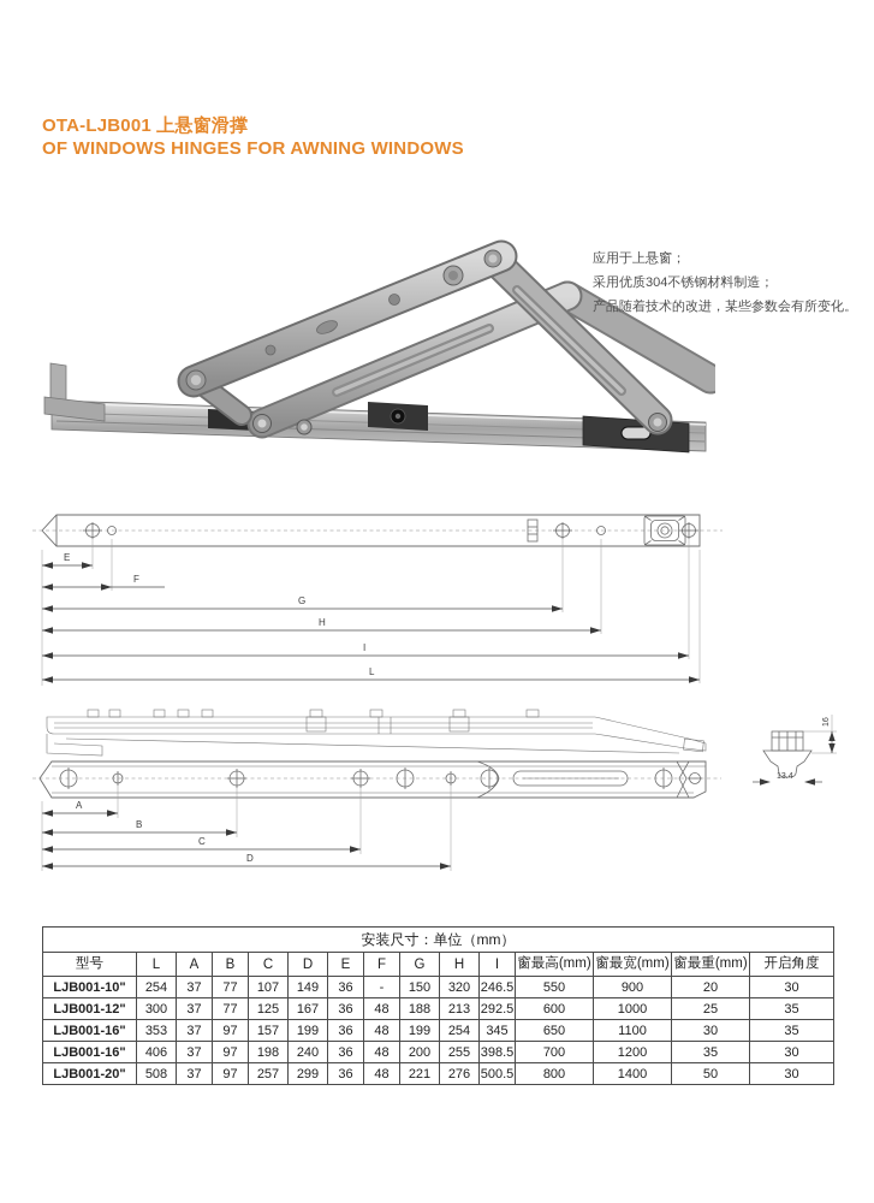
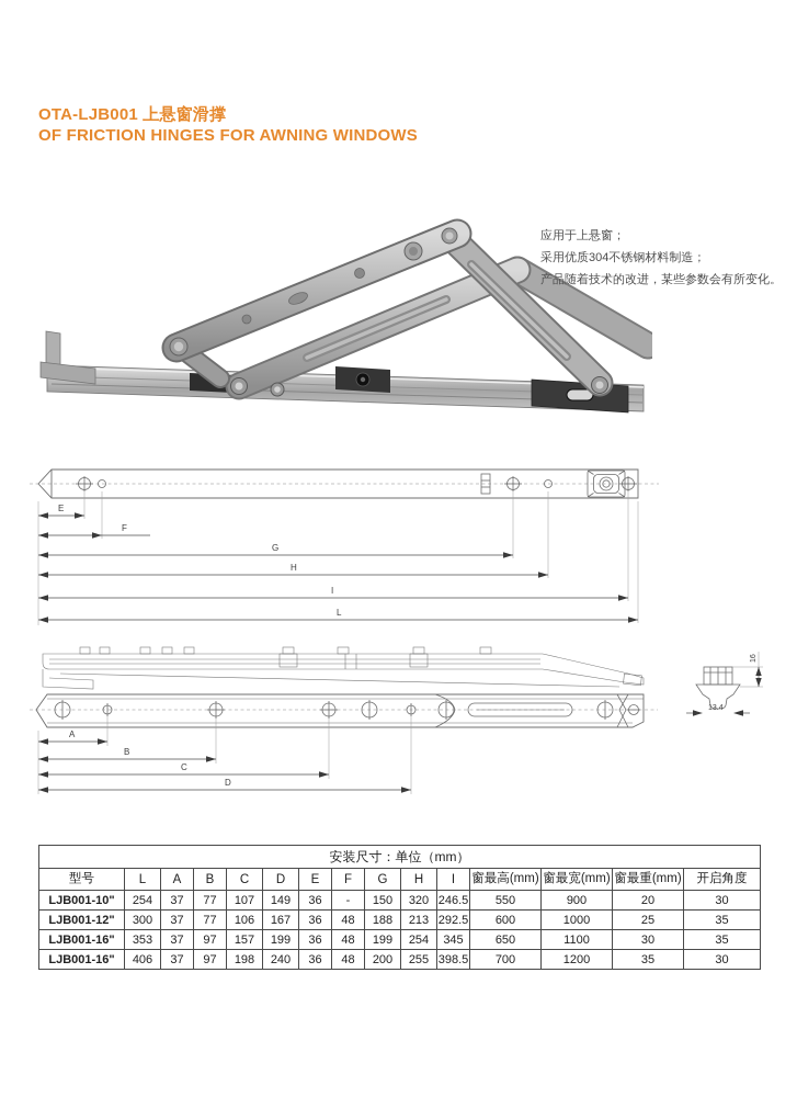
  OTA-LJB001 上悬窗滑撑
- OF WINDOWS HINGES FOR AWNING WINDOWS
+ OF FRICTION HINGES FOR AWNING WINDOWS
  应用于上悬窗；
  采用优质304不锈钢材料制造；
  产品随着技术的改进，某些参数会有所变化。
  E
  F
  G
  H
  I
  L
  A
  B
  C
  D
  安装尺寸：单位（mm）
  型号	L	A	B	C	D	E	F	G	H	I	窗最高(mm)	窗最宽(mm)	窗最重(mm)	开启角度
  LJB001-10"	254	37	77	107	149	36	-	150	320	246.5	550	900	20	30
- LJB001-12"	300	37	77	125	167	36	48	188	213	292.5	600	1000	25	35
+ LJB001-12"	300	37	77	106	167	36	48	188	213	292.5	600	1000	25	35
  LJB001-16"	353	37	97	157	199	36	48	199	254	345	650	1100	30	35
  LJB001-16"	406	37	97	198	240	36	48	200	255	398.5	700	1200	35	30
- LJB001-20"	508	37	97	257	299	36	48	221	276	500.5	800	1400	50	30
